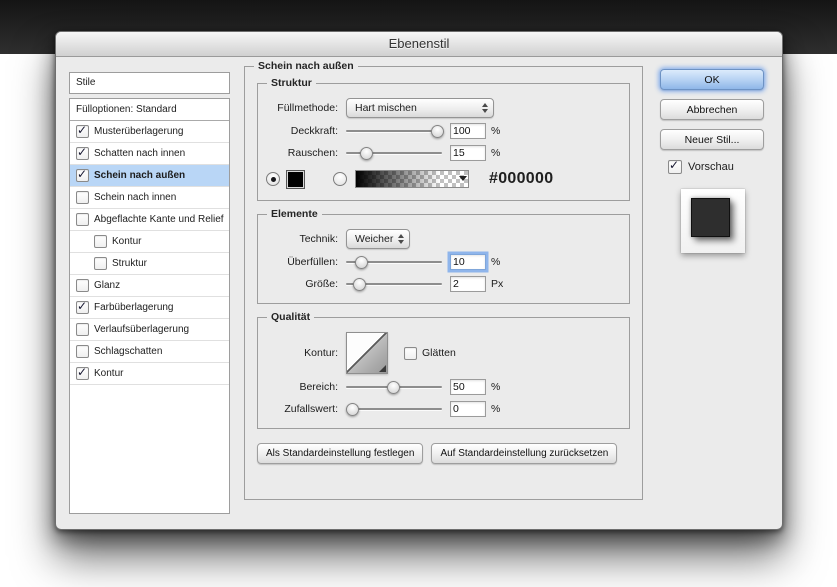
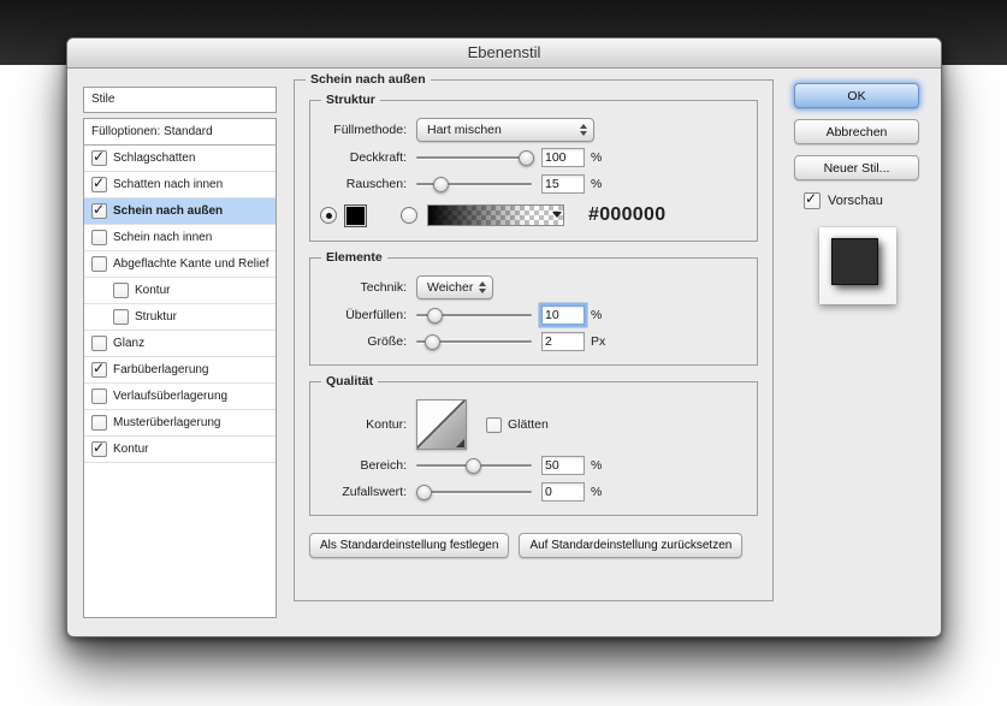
  Ebenenstil
  Stile
  Fülloptionen: Standard
- Musterüberlagerung
+ Schlagschatten
  Schatten nach innen
  Schein nach außen
  Schein nach innen
  Abgeflachte Kante und Relief
  Kontur
  Struktur
  Glanz
  Farbüberlagerung
  Verlaufsüberlagerung
- Schlagschatten
+ Musterüberlagerung
  Kontur
  Schein nach außen
  Struktur
  Füllmethode:
  Hart mischen
  Deckkraft:
  100
  %
  Rauschen:
  15
  %
  #000000
  Elemente
  Technik:
  Weicher
  Überfüllen:
  10
  %
  Größe:
  2
  Px
  Qualität
  Kontur:
  Glätten
  Bereich:
  50
  %
  Zufallswert:
  0
  %
  Als Standardeinstellung festlegen
  Auf Standardeinstellung zurücksetzen
  OK
  Abbrechen
  Neuer Stil...
  Vorschau
